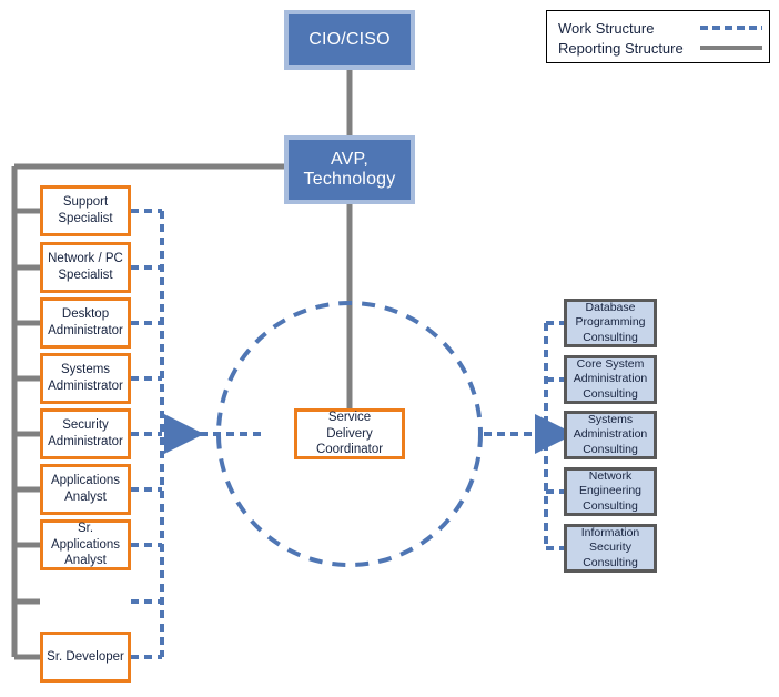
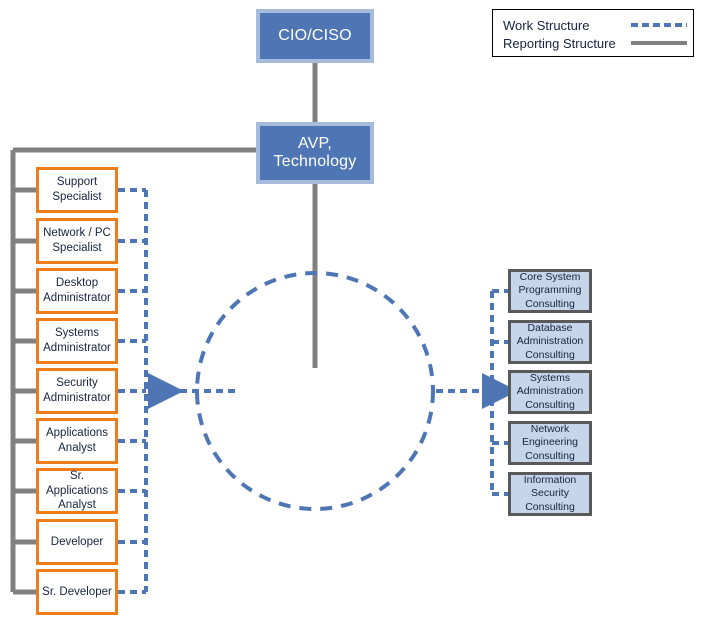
  CIO/CISO
  AVP,
  Technology
- Service
- Delivery
- Coordinator
  Support
  Specialist
  Network / PC
  Specialist
  Desktop
  Administrator
  Systems
  Administrator
  Security
  Administrator
  Applications
  Analyst
  Sr. Applications
  Analyst
+ Developer
  Sr. Developer
- Database
+ Core System
  Programming
  Consulting
- Core System
+ Database
  Administration
  Consulting
  Systems
  Administration
  Consulting
  Network
  Engineering
  Consulting
  Information
  Security
  Consulting
  Work Structure
  Reporting Structure
